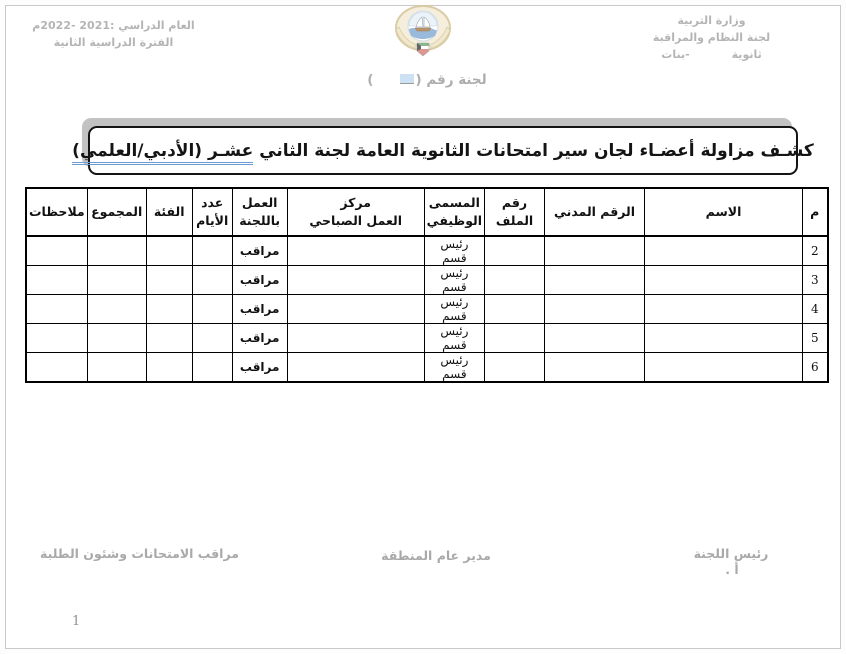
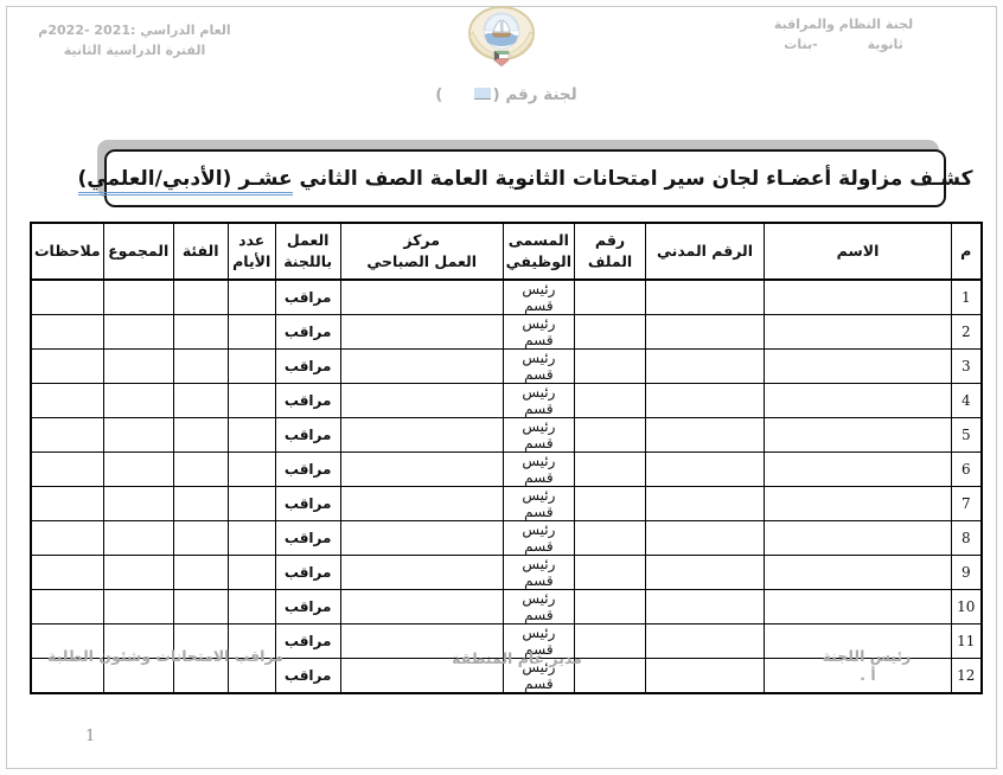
  العام الدراسي :2021 -2022م
  الفترة الدراسية الثانية
- وزارة التربية
  لجنة النظام والمراقبة
  ثانوية-بنات
  لجنة رقم ()
- كشـف مزاولة أعضـاء لجان سير امتحانات الثانوية العامة لجنة الثاني عشـر (الأدبي/العلمي)
+ كشـف مزاولة أعضـاء لجان سير امتحانات الثانوية العامة الصف الثاني عشـر (الأدبي/العلمي)
  م	الاسم	الرقم المدني	رقم الملف	المسمى الوظيفي	مركز العمل الصباحي	العمل باللجنة	عدد الأيام	الفئة	المجموع	ملاحظات
+ 1				رئيس قسم		مراقب
  2				رئيس قسم		مراقب
  3				رئيس قسم		مراقب
  4				رئيس قسم		مراقب
  5				رئيس قسم		مراقب
  6				رئيس قسم		مراقب
+ 7				رئيس قسم		مراقب
+ 8				رئيس قسم		مراقب
+ 9				رئيس قسم		مراقب
+ 10				رئيس قسم		مراقب
+ 11				رئيس قسم		مراقب
+ 12				رئيس قسم		مراقب
  رئيس اللجنة
  أ .
  مدير عام المنطقة
  مراقب الامتحانات وشئون الطلبة
  1
